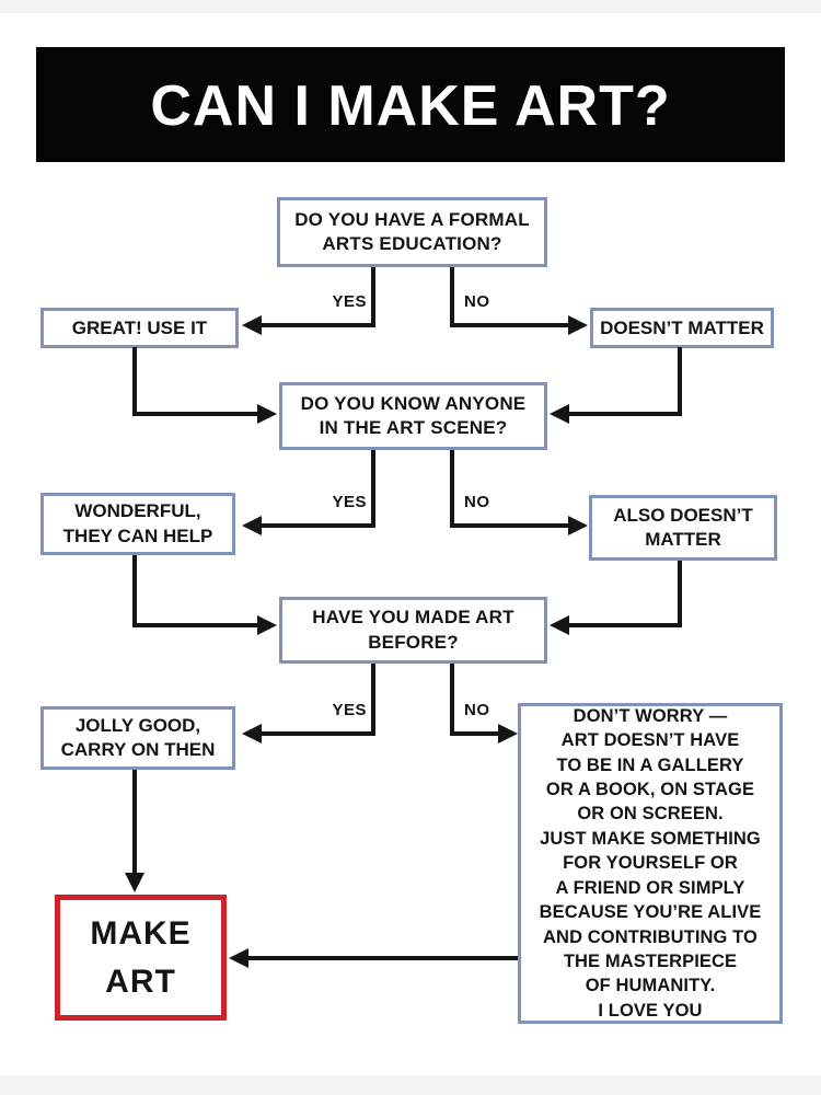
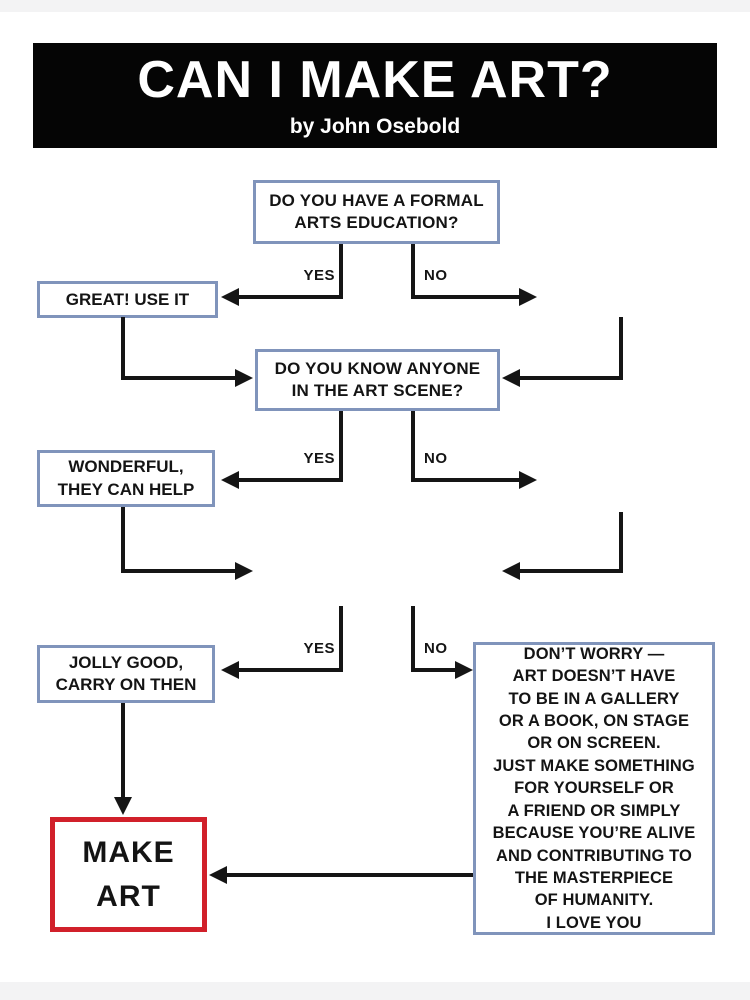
  CAN I MAKE ART?
+ by John Osebold
  DO YOU HAVE A FORMAL
  ARTS EDUCATION?
  GREAT! USE IT
- DOESN’T MATTER
  DO YOU KNOW ANYONE
  IN THE ART SCENE?
  WONDERFUL,
  THEY CAN HELP
- ALSO DOESN’T
- MATTER
- HAVE YOU MADE ART
- BEFORE?
  JOLLY GOOD,
  CARRY ON THEN
  DON’T WORRY —
  ART DOESN’T HAVE
  TO BE IN A GALLERY
  OR A BOOK, ON STAGE
  OR ON SCREEN.
  JUST MAKE SOMETHING
  FOR YOURSELF OR
  A FRIEND OR SIMPLY
  BECAUSE YOU’RE ALIVE
  AND CONTRIBUTING TO
  THE MASTERPIECE
  OF HUMANITY.
  I LOVE YOU
  MAKE
  ART
  YES
  NO
  YES
  NO
  YES
  NO
